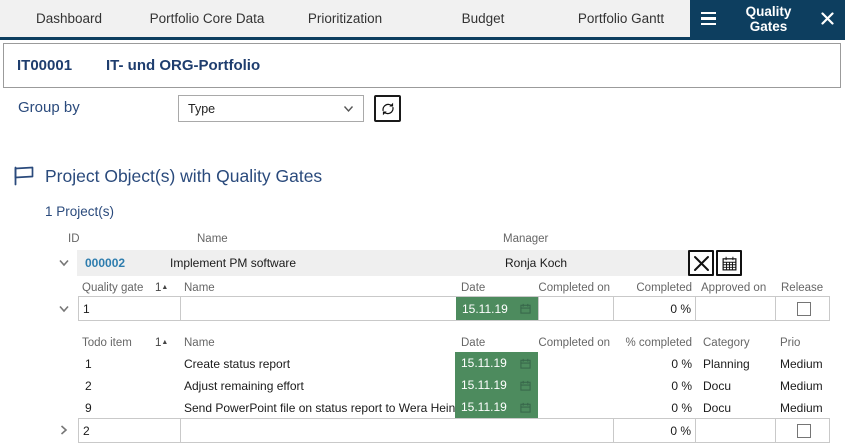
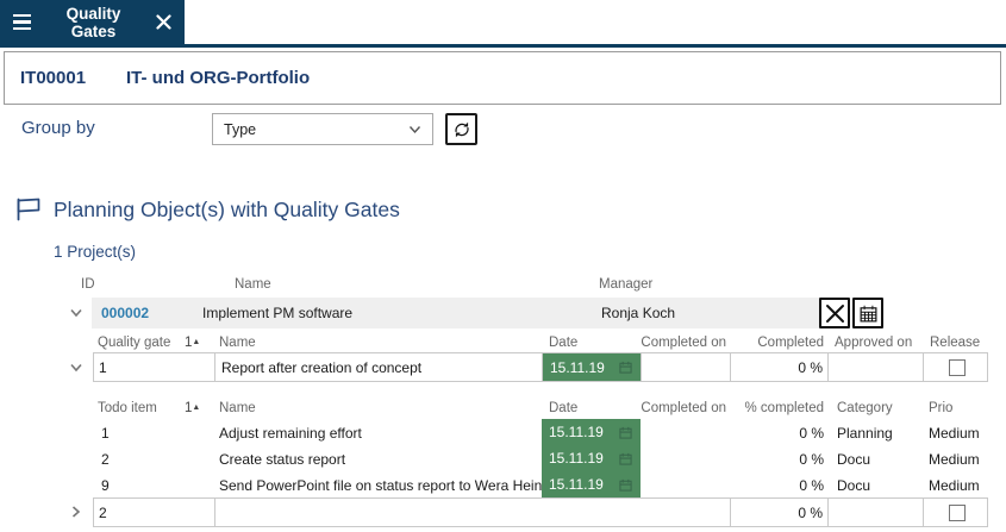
- Dashboard
- Portfolio Core Data
- Prioritization
- Budget
- Portfolio Gantt
  Quality Gates
  IT00001
  IT- und ORG-Portfolio
  Group by
  Type
- Project Object(s) with Quality Gates
+ Planning Object(s) with Quality Gates
  1 Project(s)
  ID
  Name
  Manager
  000002
  Implement PM software
  Ronja Koch
  Quality gate
  Name
  Date
  Completed on
  Completed
  Approved on
  Release
  1
+ Report after creation of concept
  15.11.19
  0 %
  Todo item
  Name
  Date
  Completed on
  % completed
  Category
  Prio
  1
- Create status report
+ Adjust remaining effort
  15.11.19
  0 %
  Planning
  Medium
  2
- Adjust remaining effort
+ Create status report
  15.11.19
  0 %
  Docu
  Medium
  9
  Send PowerPoint file on status report to Wera Hein
  15.11.19
  0 %
  Docu
  Medium
  2
  0 %
